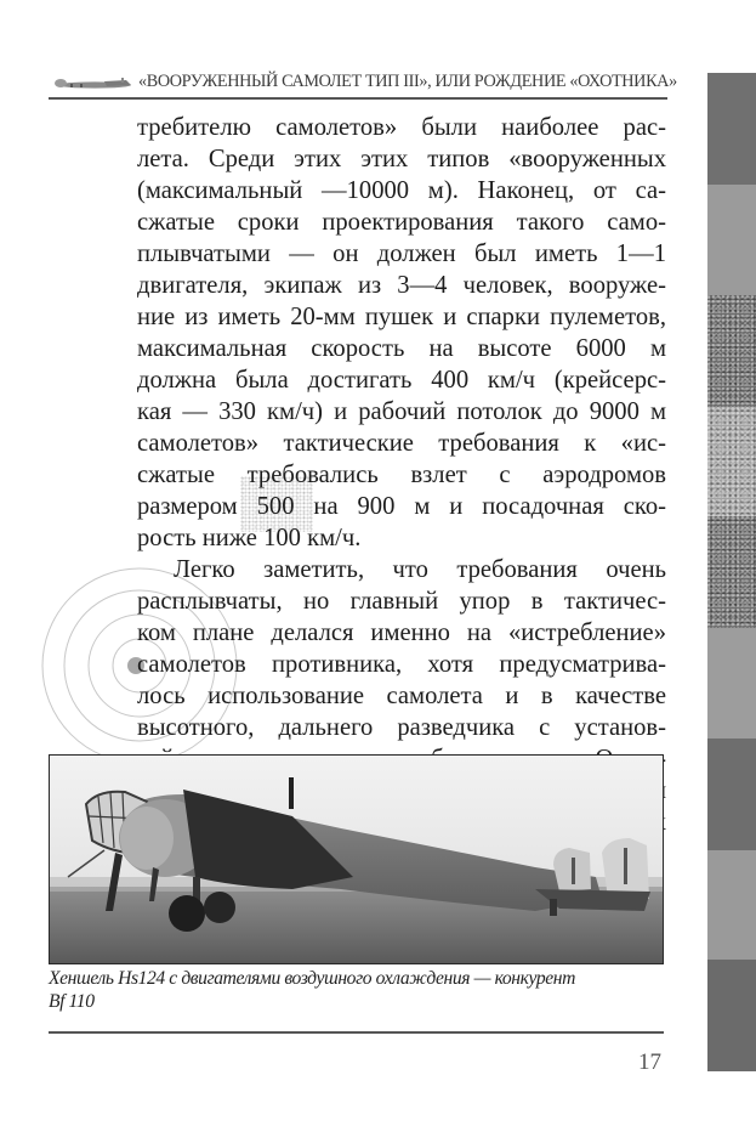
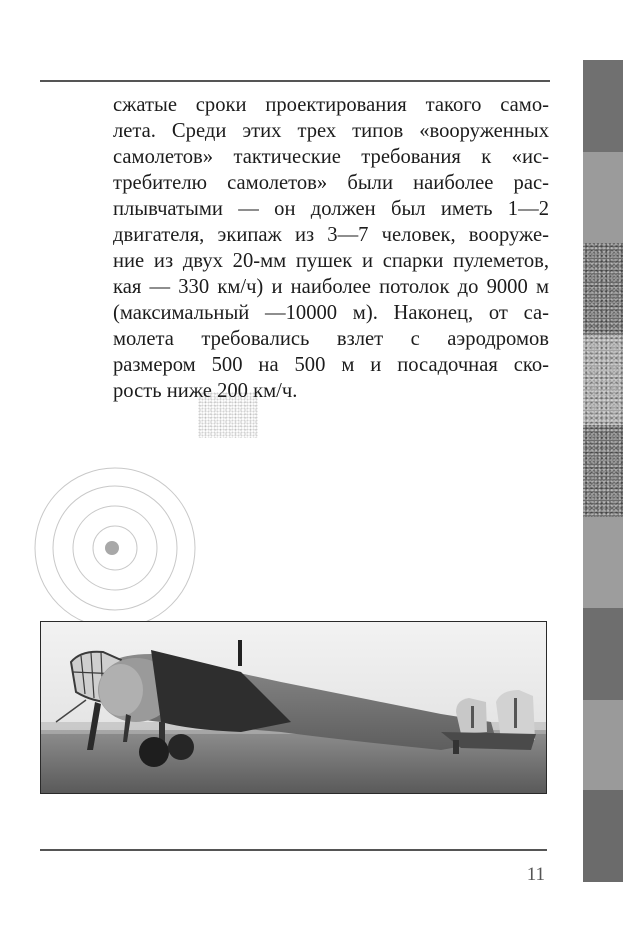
- «ВООРУЖЕННЫЙ САМОЛЕТ ТИП III», ИЛИ РОЖДЕНИЕ «ОХОТНИКА»
- требителю самолетов» были наиболее рас-
+ сжатые сроки проектирования такого само-
- лета. Среди этих этих типов «вооруженных
+ лета. Среди этих трех типов «вооруженных
- (максимальный —10000 м). Наконец, от са-
+ самолетов» тактические требования к «ис-
- сжатые сроки проектирования такого само-
+ требителю самолетов» были наиболее рас-
- плывчатыми — он должен был иметь 1—1
+ плывчатыми — он должен был иметь 1—2
- двигателя, экипаж из 3—4 человек, вооруже-
+ двигателя, экипаж из 3—7 человек, вооруже-
- ние из иметь 20-мм пушек и спарки пулеметов,
+ ние из двух 20-мм пушек и спарки пулеметов,
- максимальная скорость на высоте 6000 м
- должна была достигать 400 км/ч (крейсерс-
- кая — 330 км/ч) и рабочий потолок до 9000 м
+ кая — 330 км/ч) и наиболее потолок до 9000 м
- самолетов» тактические требования к «ис-
+ (максимальный —10000 м). Наконец, от са-
- сжатые требовались взлет с аэродромов
+ молета требовались взлет с аэродромов
- размером 500 на 900 м и посадочная ско-
+ размером 500 на 500 м и посадочная ско-
- рость ниже 100 км/ч.
+ рость ниже 200 км/ч.
- Легко заметить, что требования очень
- расплывчаты, но главный упор в тактичес-
- ком плане делался именно на «истребление»
- самолетов противника, хотя предусматрива-
- лось использование самолета и в качестве
- высотного, дальнего разведчика с установ-
- Хеншель Hs124 с двигателями воздушного охлаждения — конкурент
- Bf 110
- 17
+ 11
